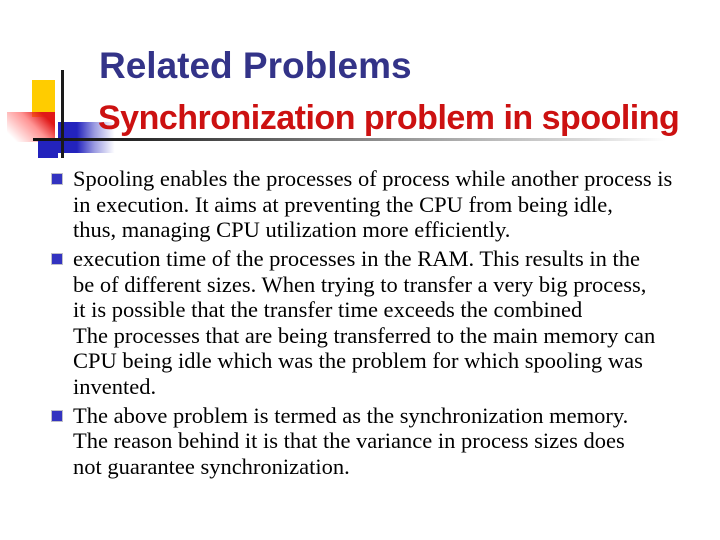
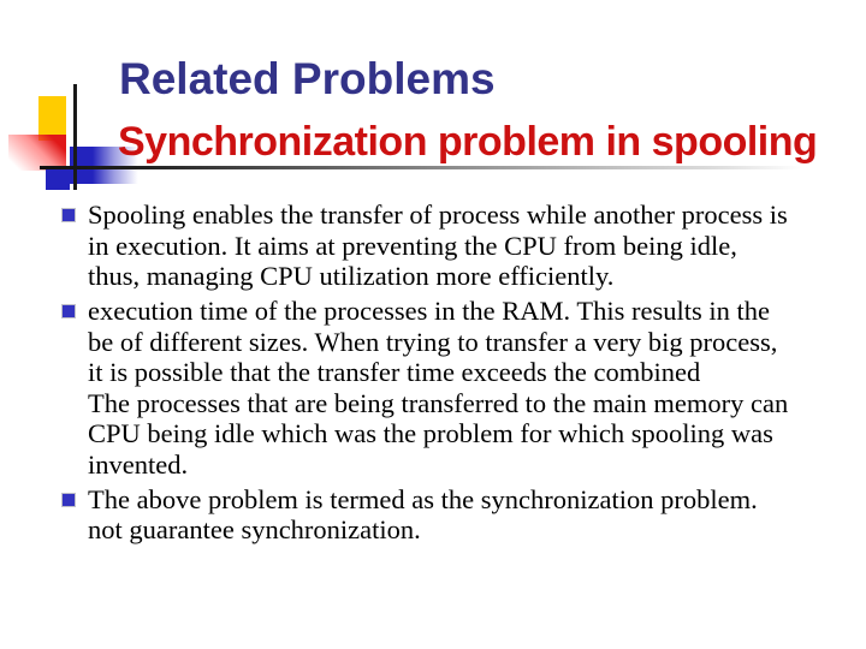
  Related Problems
  Synchronization problem in spooling
- Spooling enables the processes of process while another process is
+ Spooling enables the transfer of process while another process is
  in execution. It aims at preventing the CPU from being idle,
  thus, managing CPU utilization more efficiently.
  execution time of the processes in the RAM. This results in the
  be of different sizes. When trying to transfer a very big process,
  it is possible that the transfer time exceeds the combined
  The processes that are being transferred to the main memory can
  CPU being idle which was the problem for which spooling was
  invented.
- The above problem is termed as the synchronization memory.
+ The above problem is termed as the synchronization problem.
- The reason behind it is that the variance in process sizes does
  not guarantee synchronization.
